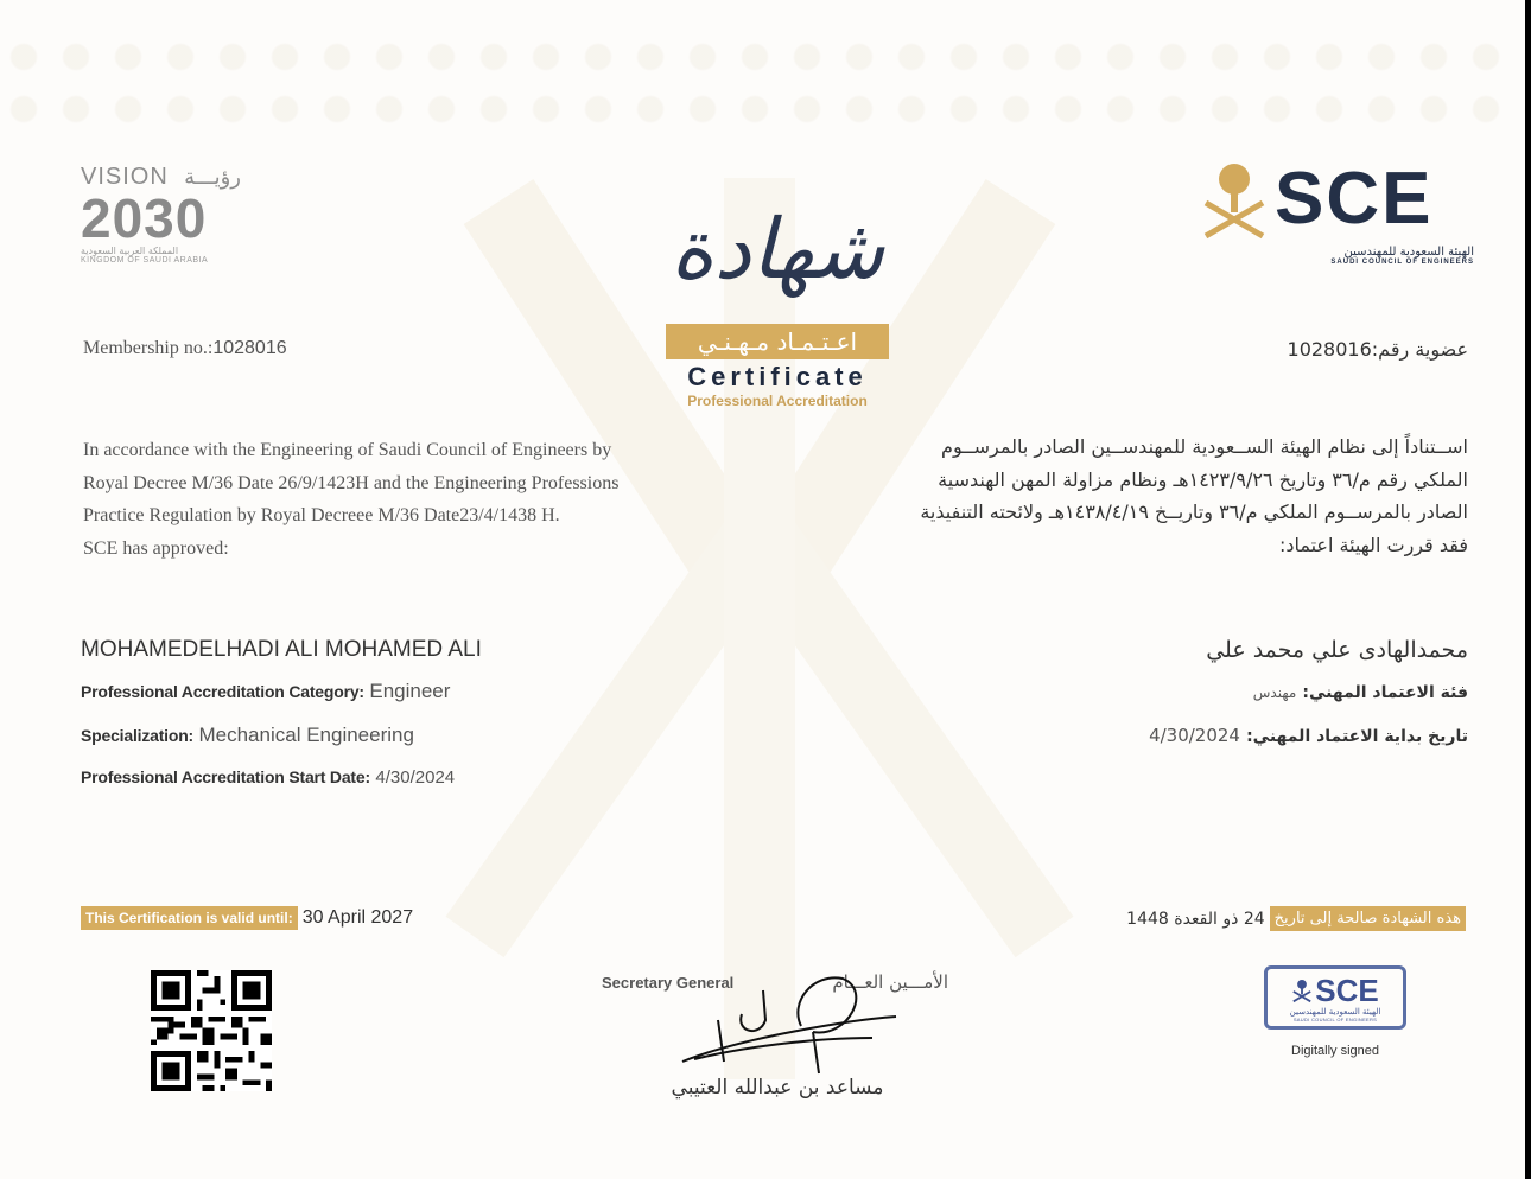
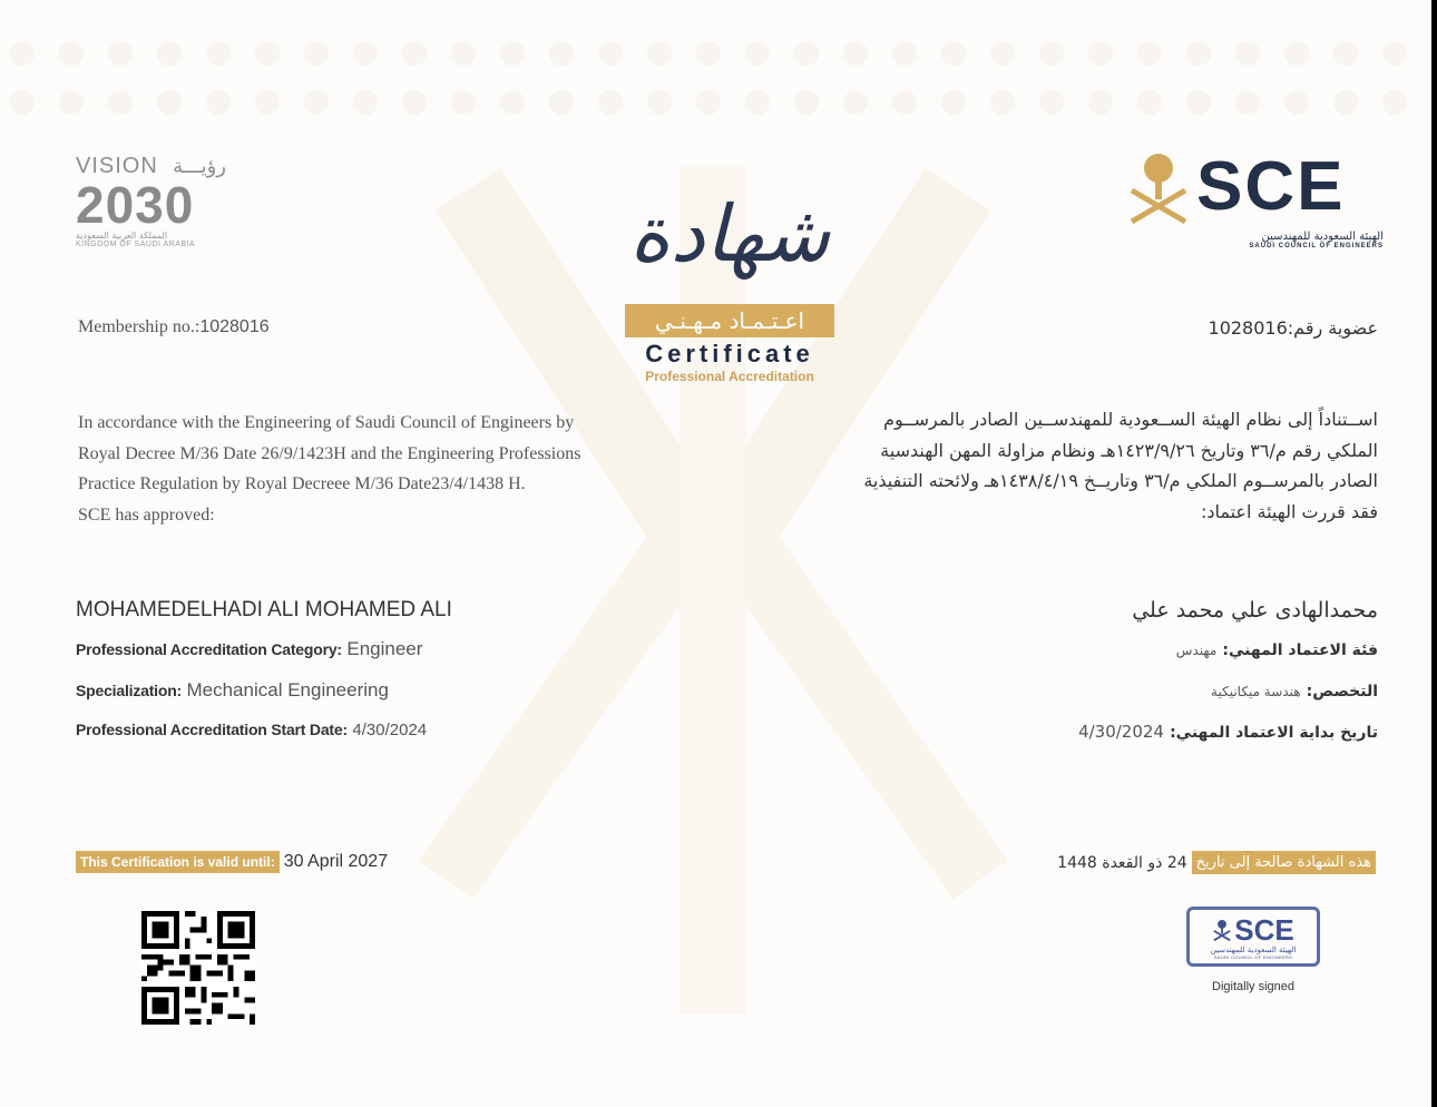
  VISION
  رؤيـــة
  2030
  المملكة العربية السعودية
  SCE
  الهيئة السعودية للمهندسين
  شهادة
  اعـتـمـاد مـهـنـي
  Certificate
  Professional Accreditation
  Membership no.:1028016
  عضوية رقم:1028016
  In accordance with the Engineering of Saudi Council of Engineers by
  Royal Decree M/36 Date 26/9/1423H and the Engineering Professions
  Practice Regulation by Royal Decreee M/36 Date23/4/1438 H.
  SCE has approved:
  اســتناداً إلى نظام الهيئة الســعودية للمهندســين الصادر بالمرســوم
  الملكي رقم م/٣٦ وتاريخ ١٤٢٣/٩/٢٦هـ ونظام مزاولة المهن الهندسية
  الصادر بالمرســوم الملكي م/٣٦ وتاريــخ ١٤٣٨/٤/١٩هـ ولائحته التنفيذية
  فقد قررت الهيئة اعتماد:
  MOHAMEDELHADI ALI MOHAMED ALI
  Professional Accreditation Category: Engineer
  Specialization: Mechanical Engineering
  Professional Accreditation Start Date: 4/30/2024
  محمدالهادى علي محمد علي
  فئة الاعتماد المهني: مهندس
+ التخصص: هندسة ميكانيكية
  تاريخ بداية الاعتماد المهني: 4/30/2024
  This Certification is valid until:
  30 April 2027
  هذه الشهادة صالحة إلى تاريخ
  24 ذو القعدة 1448
- Secretary General
- الأمـــين العـــام
- مساعد بن عبدالله العتيبي
  SCE
  الهيئة السعودية للمهندسين
  Digitally signed
